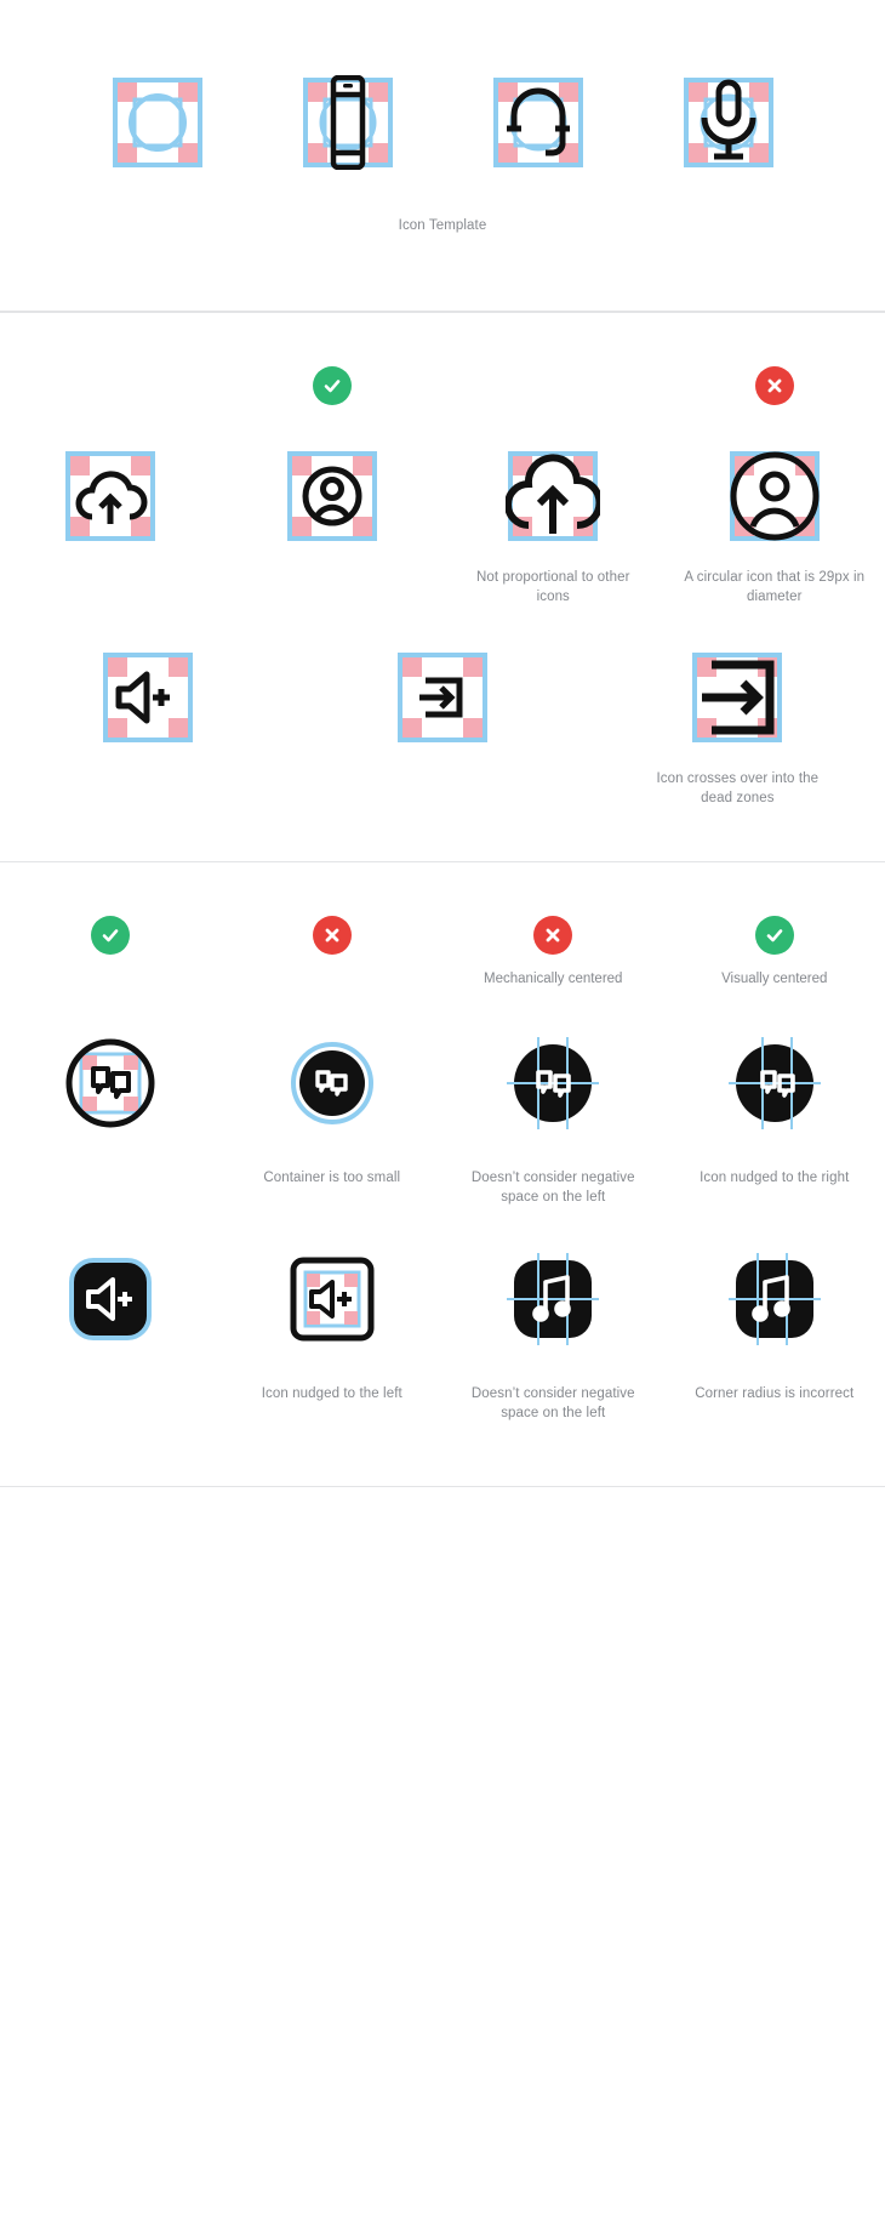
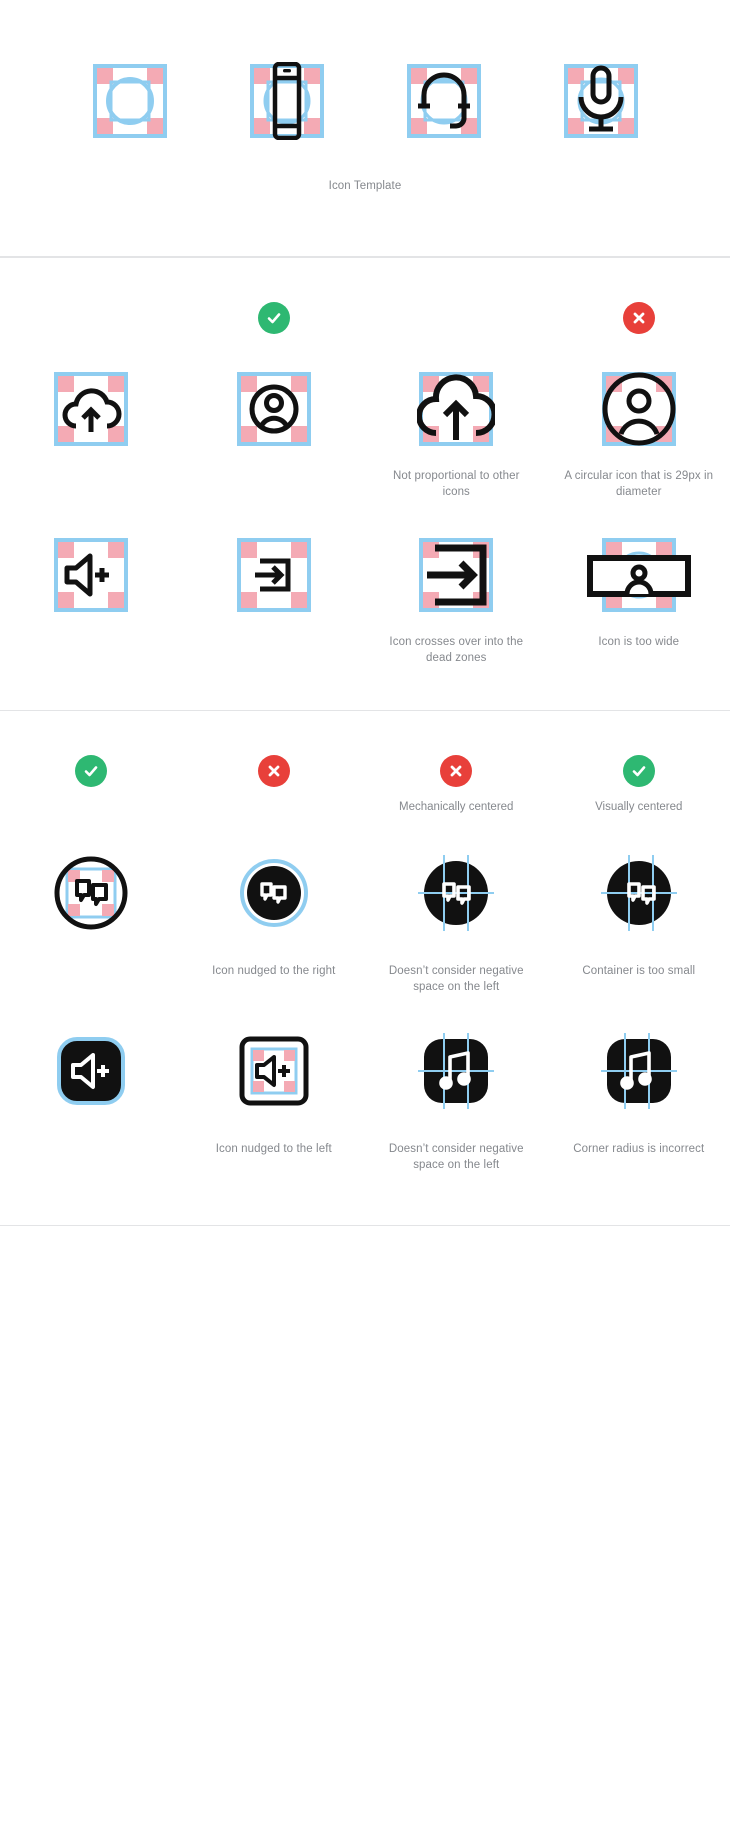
  Icon Template
  Not proportional to other icons
  A circular icon that is 29px in diameter
  Icon crosses over into the dead zones
+ Icon is too wide
  Mechanically centered
  Visually centered
- Container is too small
+ Icon nudged to the right
  Doesn’t consider negative space on the left
- Icon nudged to the right
+ Container is too small
  Icon nudged to the left
  Doesn’t consider negative space on the left
  Corner radius is incorrect
